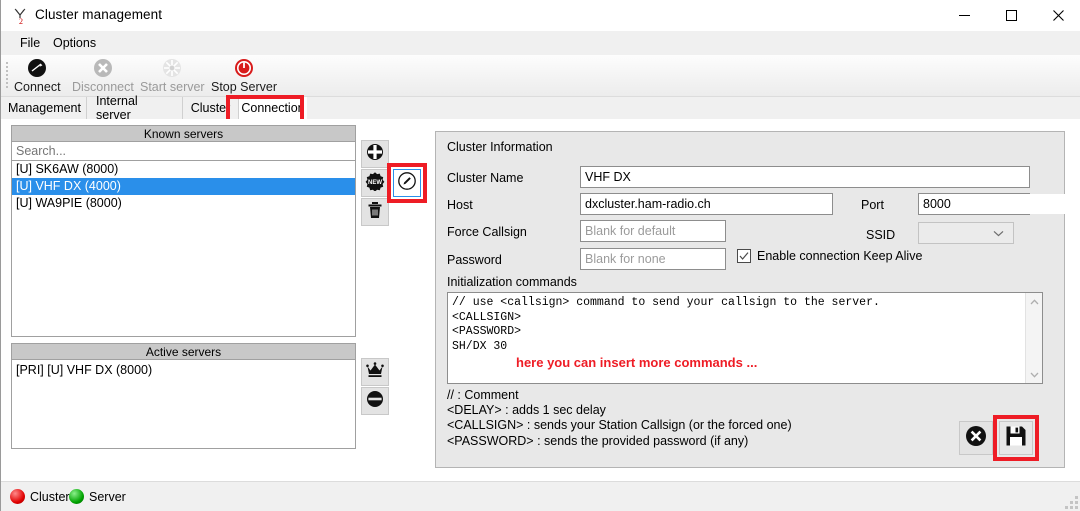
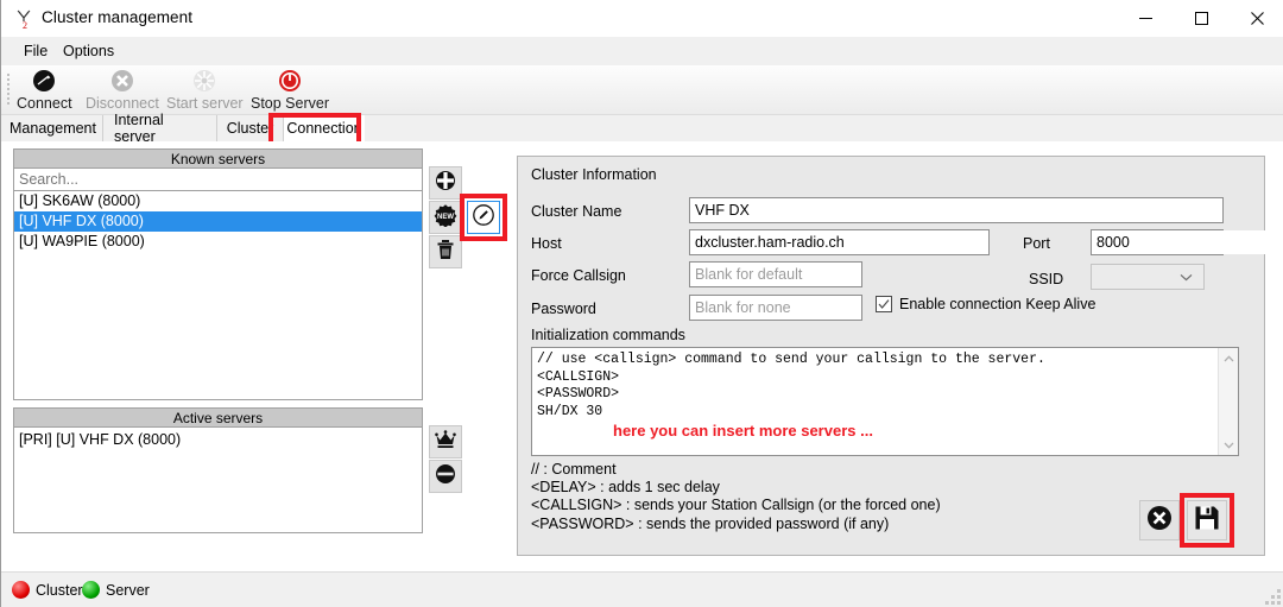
  2
  Cluster management
  File
  Options
  Connect
  Disconnect
  Start server
  Stop Server
  Management
  Internal server
  Cluster
  Connection
  Known servers
  Search...
  [U] SK6AW (8000)
- [U] VHF DX (4000)
+ [U] VHF DX (8000)
  [U] WA9PIE (8000)
  Active servers
  [PRI] [U] VHF DX (8000)
  Cluster Information
  Cluster Name
  VHF DX
  Host
  dxcluster.ham-radio.ch
  Port
  8000
  Force Callsign
  Blank for default
  SSID
  Password
  Blank for none
  Enable connection Keep Alive
  Initialization commands
  // use <callsign> command to send your callsign to the server.
  <CALLSIGN>
  <PASSWORD>
  SH/DX 30
- here you can insert more commands ...
+ here you can insert more servers ...
  // : Comment
  <DELAY> : adds 1 sec delay
  <CALLSIGN> : sends your Station Callsign (or the forced one)
  <PASSWORD> : sends the provided password (if any)
  Cluster
  Server
